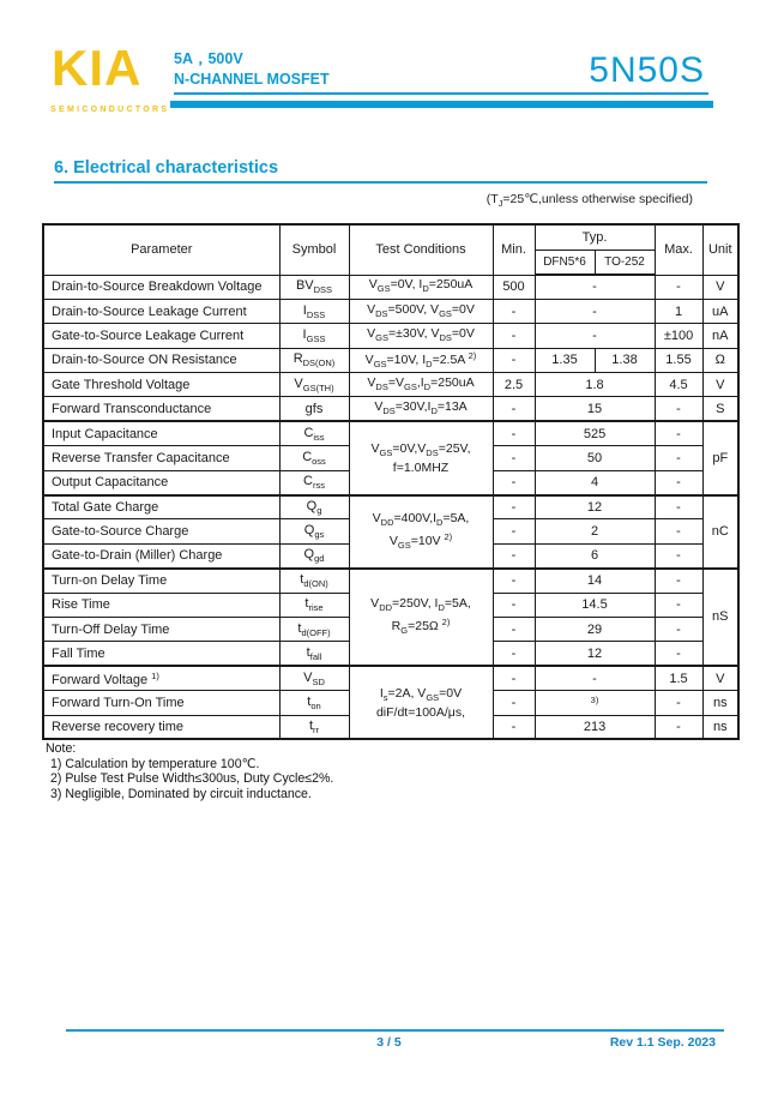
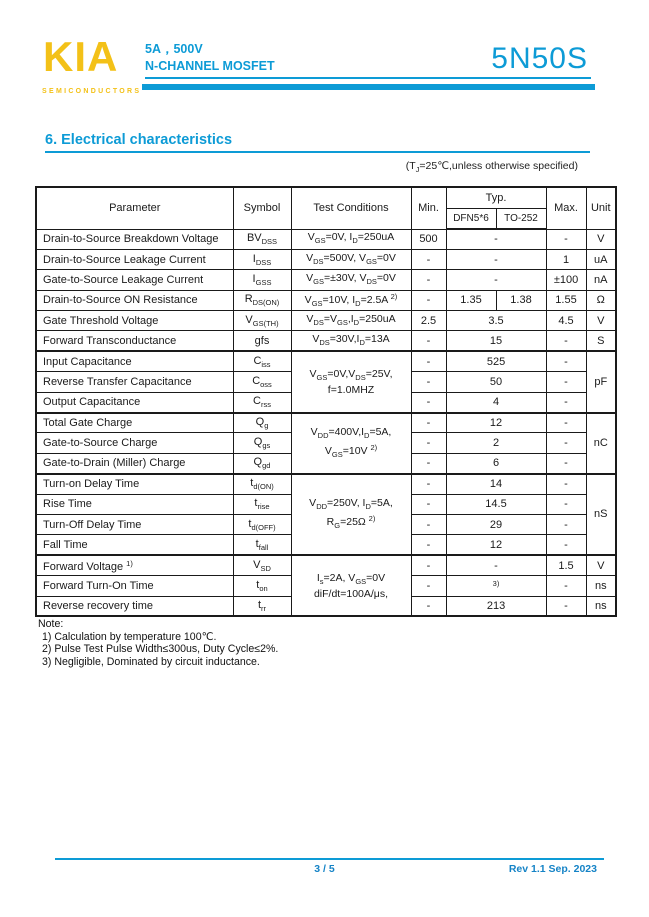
  KIA
  5A，500V
  N-CHANNEL MOSFET
  5N50S
  6. Electrical characteristics
  (TJ=25℃,unless otherwise specified)
  Parameter	Symbol	Test Conditions	Min.	Typ.	Max.	Unit
  DFN5*6	TO-252
  Drain-to-Source Breakdown Voltage	BVDSS	VGS=0V, ID=250uA	500	-	-	V
  Drain-to-Source Leakage Current	IDSS	VDS=500V, VGS=0V	-	-	1	uA
  Gate-to-Source Leakage Current	IGSS	VGS=±30V, VDS=0V	-	-	±100	nA
  Drain-to-Source ON Resistance	RDS(ON)	VGS=10V, ID=2.5A 2)	-	1.35	1.38	1.55	Ω
- Gate Threshold Voltage	VGS(TH)	VDS=VGS,ID=250uA	2.5	1.8	4.5	V
+ Gate Threshold Voltage	VGS(TH)	VDS=VGS,ID=250uA	2.5	3.5	4.5	V
  Forward Transconductance	gfs	VDS=30V,ID=13A	-	15	-	S
  Input Capacitance	Ciss	VGS=0V,VDS=25V,f=1.0MHZ	-	525	-	pF
  Reverse Transfer Capacitance	Coss	-	50	-
  Output Capacitance	Crss	-	4	-
  Total Gate Charge	Qg	VDD=400V,ID=5A,VGS=10V 2)	-	12	-	nC
  Gate-to-Source Charge	Qgs	-	2	-
  Gate-to-Drain (Miller) Charge	Qgd	-	6	-
  Turn-on Delay Time	td(ON)	VDD=250V, ID=5A,RG=25Ω 2)	-	14	-	nS
  Rise Time	trise	-	14.5	-
  Turn-Off Delay Time	td(OFF)	-	29	-
  Fall Time	tfall	-	12	-
  Forward Voltage 1)	VSD	Is=2A, VGS=0VdiF/dt=100A/μs,	-	-	1.5	V
  Forward Turn-On Time	ton	-	3)	-	ns
  Reverse recovery time	trr	-	213	-	ns
  Note:
  1) Calculation by temperature 100℃.
  2) Pulse Test Pulse Width≤300us, Duty Cycle≤2%.
  3) Negligible, Dominated by circuit inductance.
  3 / 5
  Rev 1.1 Sep. 2023
